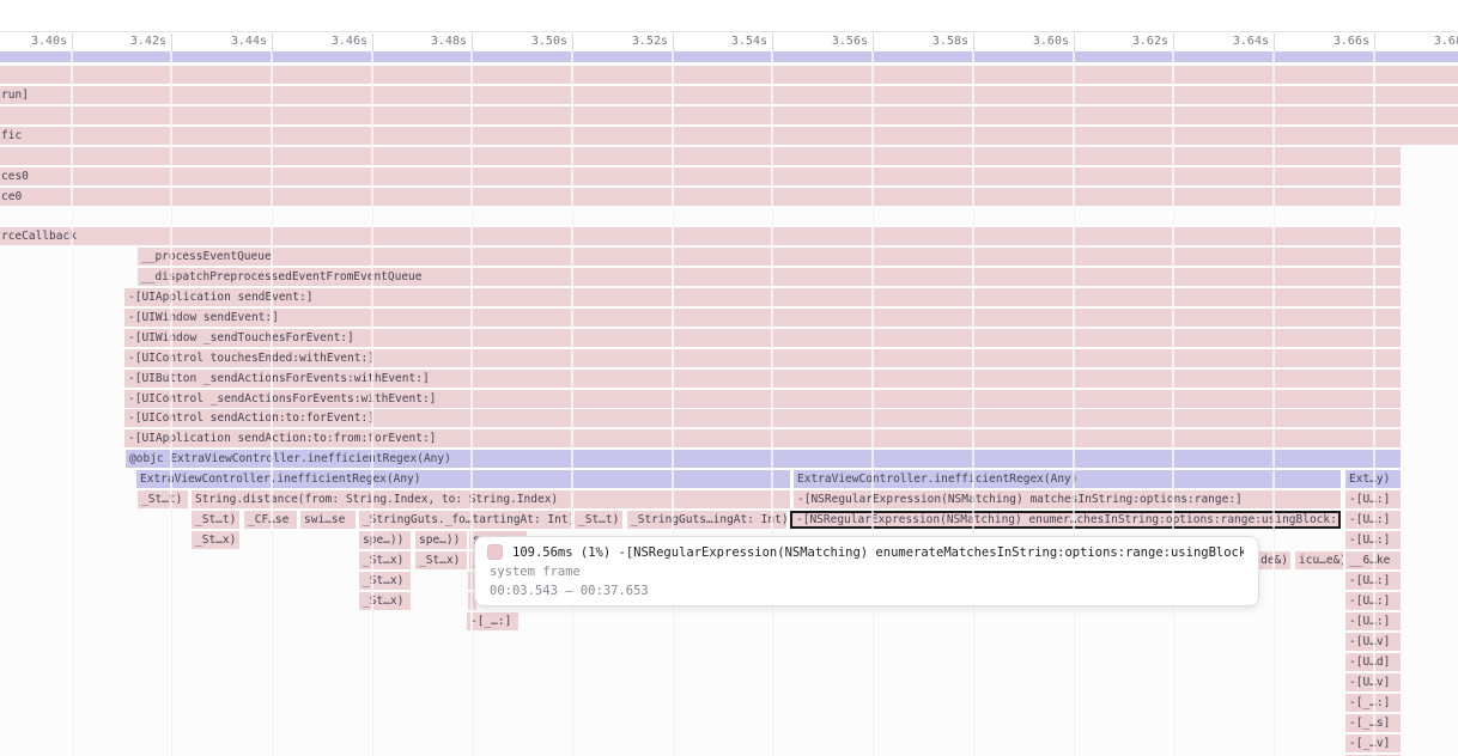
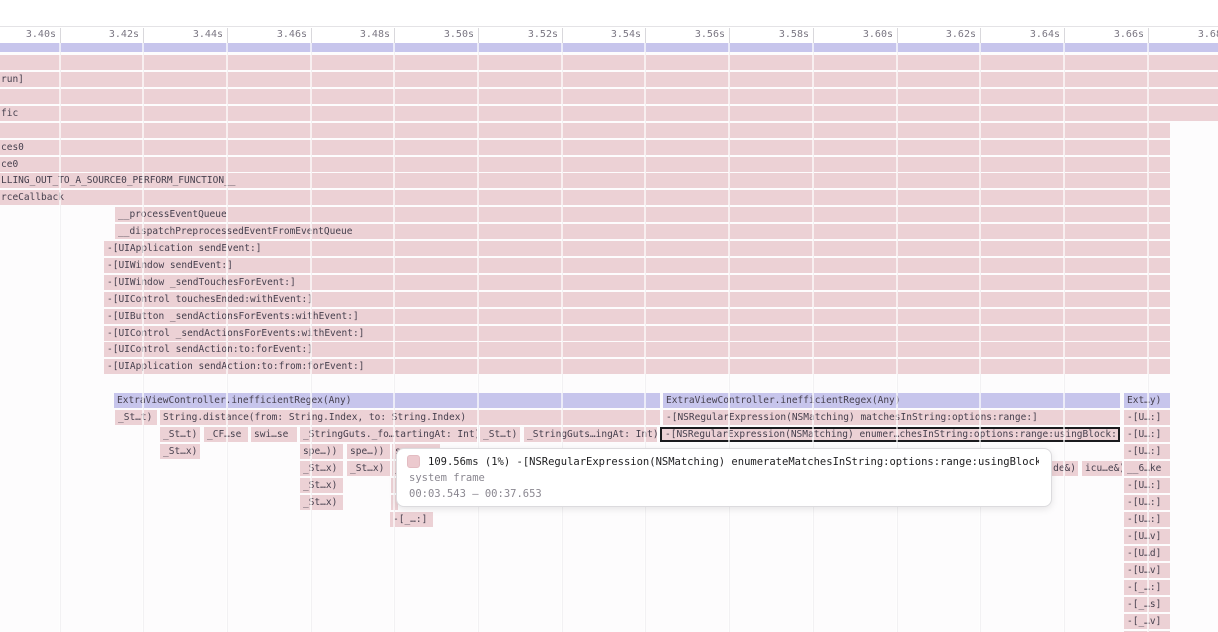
  3.40s
  3.42s
  3.44s
  3.46s
  3.48s
  3.50s
  3.52s
  3.54s
  3.56s
  3.58s
  3.60s
  3.62s
  3.64s
  3.66s
  run]
  fic
  ces0
  ce0
+ LLING_OUT_TO_A_SOURCE0_PERFORM_FUNCTION__
  rceCallback
  __processEventQueue
  __dispatchPreprocessedEventFromEventQueue
  -[UIApplication sendEvent:]
  -[UIWindow sendEvent:]
  -[UIWindow _sendTouchesForEvent:]
  -[UIControl touchesEnded:withEvent:]
  -[UIButton _sendActionsForEvents:withEvent:]
  -[UIControl _sendActionsForEvents:withEvent:]
  -[UIControl sendAction:to:forEvent:]
  -[UIApplication sendAction:to:from:forEvent:]
- @objc ExtraViewController.inefficientRegex(Any)
  ExtraViewController.inefficientRegex(Any)
  ExtraViewController.inefficientRegex(Any)
  Ext…y)
  _St…t)
  String.distance(from: String.Index, to: String.Index)
  -[NSRegularExpression(NSMatching) matchesInString:options:range:]
  -[U…:]
  _St…t)
  _CF…se
  swi…se
  _StringGuts._fo…tartingAt: Int
  _St…t)
  _StringGuts…ingAt: Int)
  -[NSRegularExpression(NSMatching) enumer…chesInString:options:range:usingBlock:]
  -[U…:]
  _St…x)
  spe…))
  spe…))
  -[U…:]
  _St…x)
  _St…x)
  de&)
  icu…e&
  __6…ke
  _St…x)
  -[U…:]
  _St…x)
  -[U…:]
  -[_…:]
  -[U…:]
  -[U…v]
  -[U…d]
  -[U…v]
  -[_…:]
  -[_…s]
  -[_…v]
  109.56ms (1%) -[NSRegularExpression(NSMatching) enumerateMatchesInString:options:range:usingBlock
  system frame
  00:03.543 — 00:37.653
